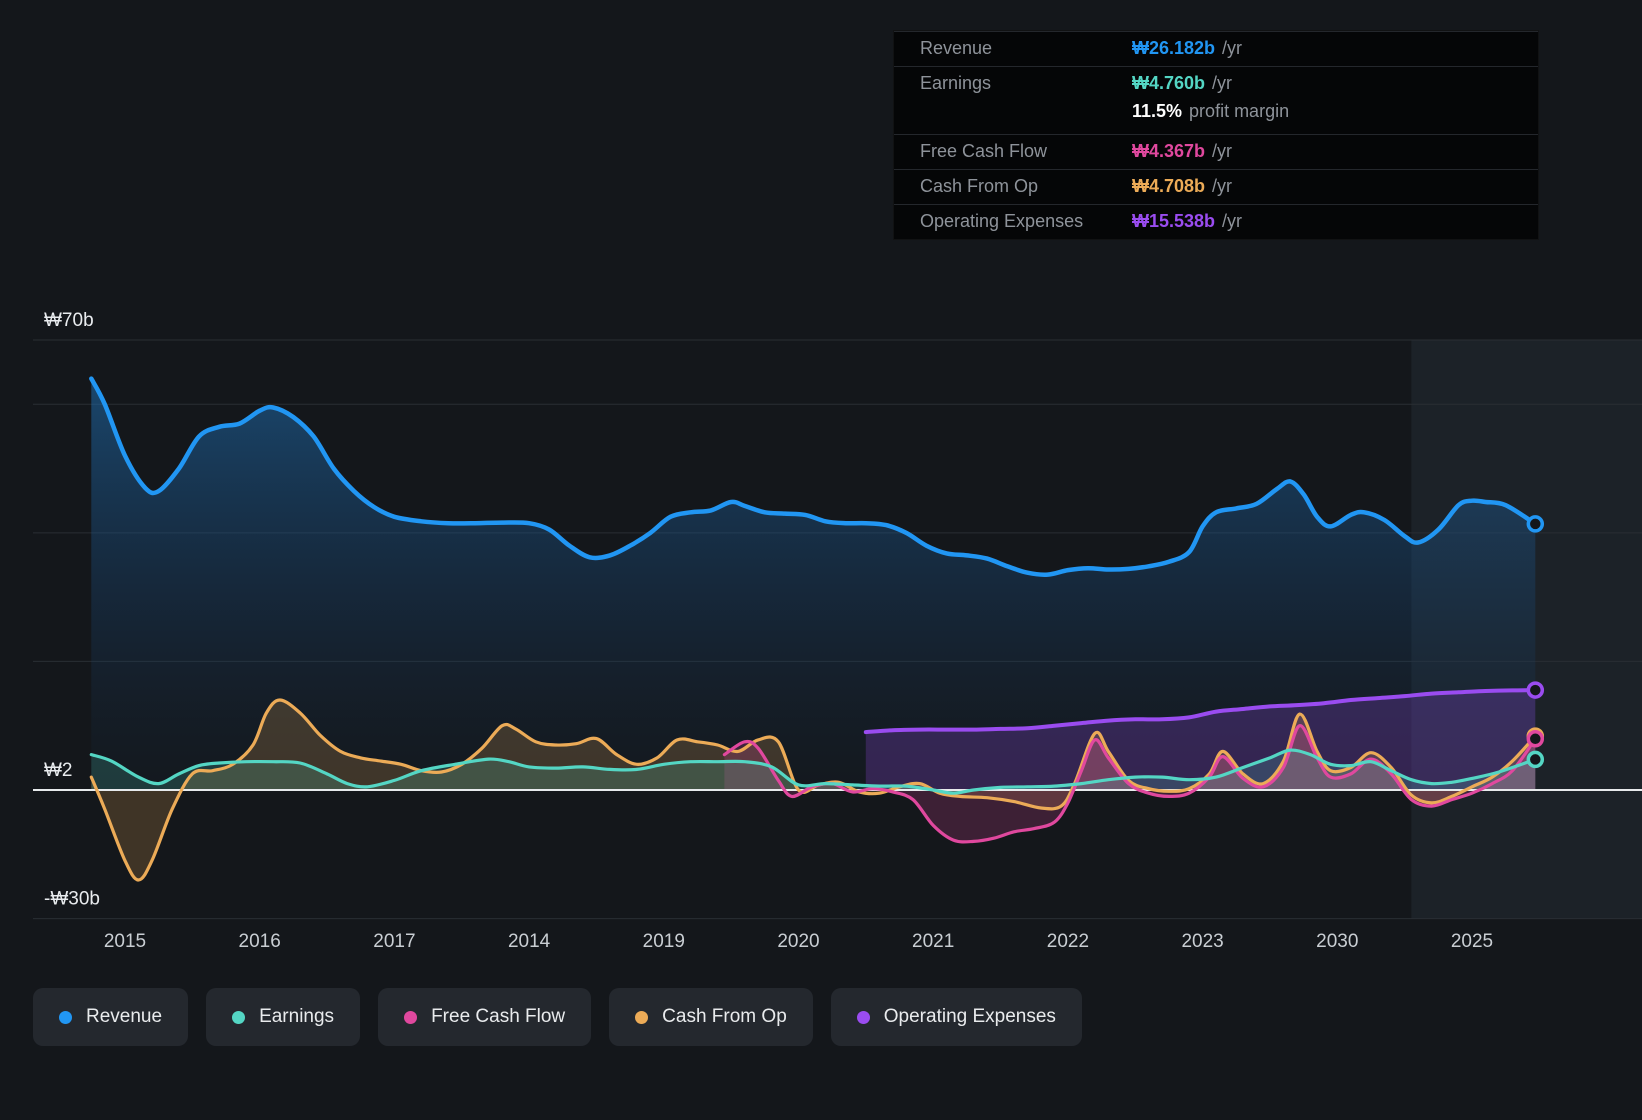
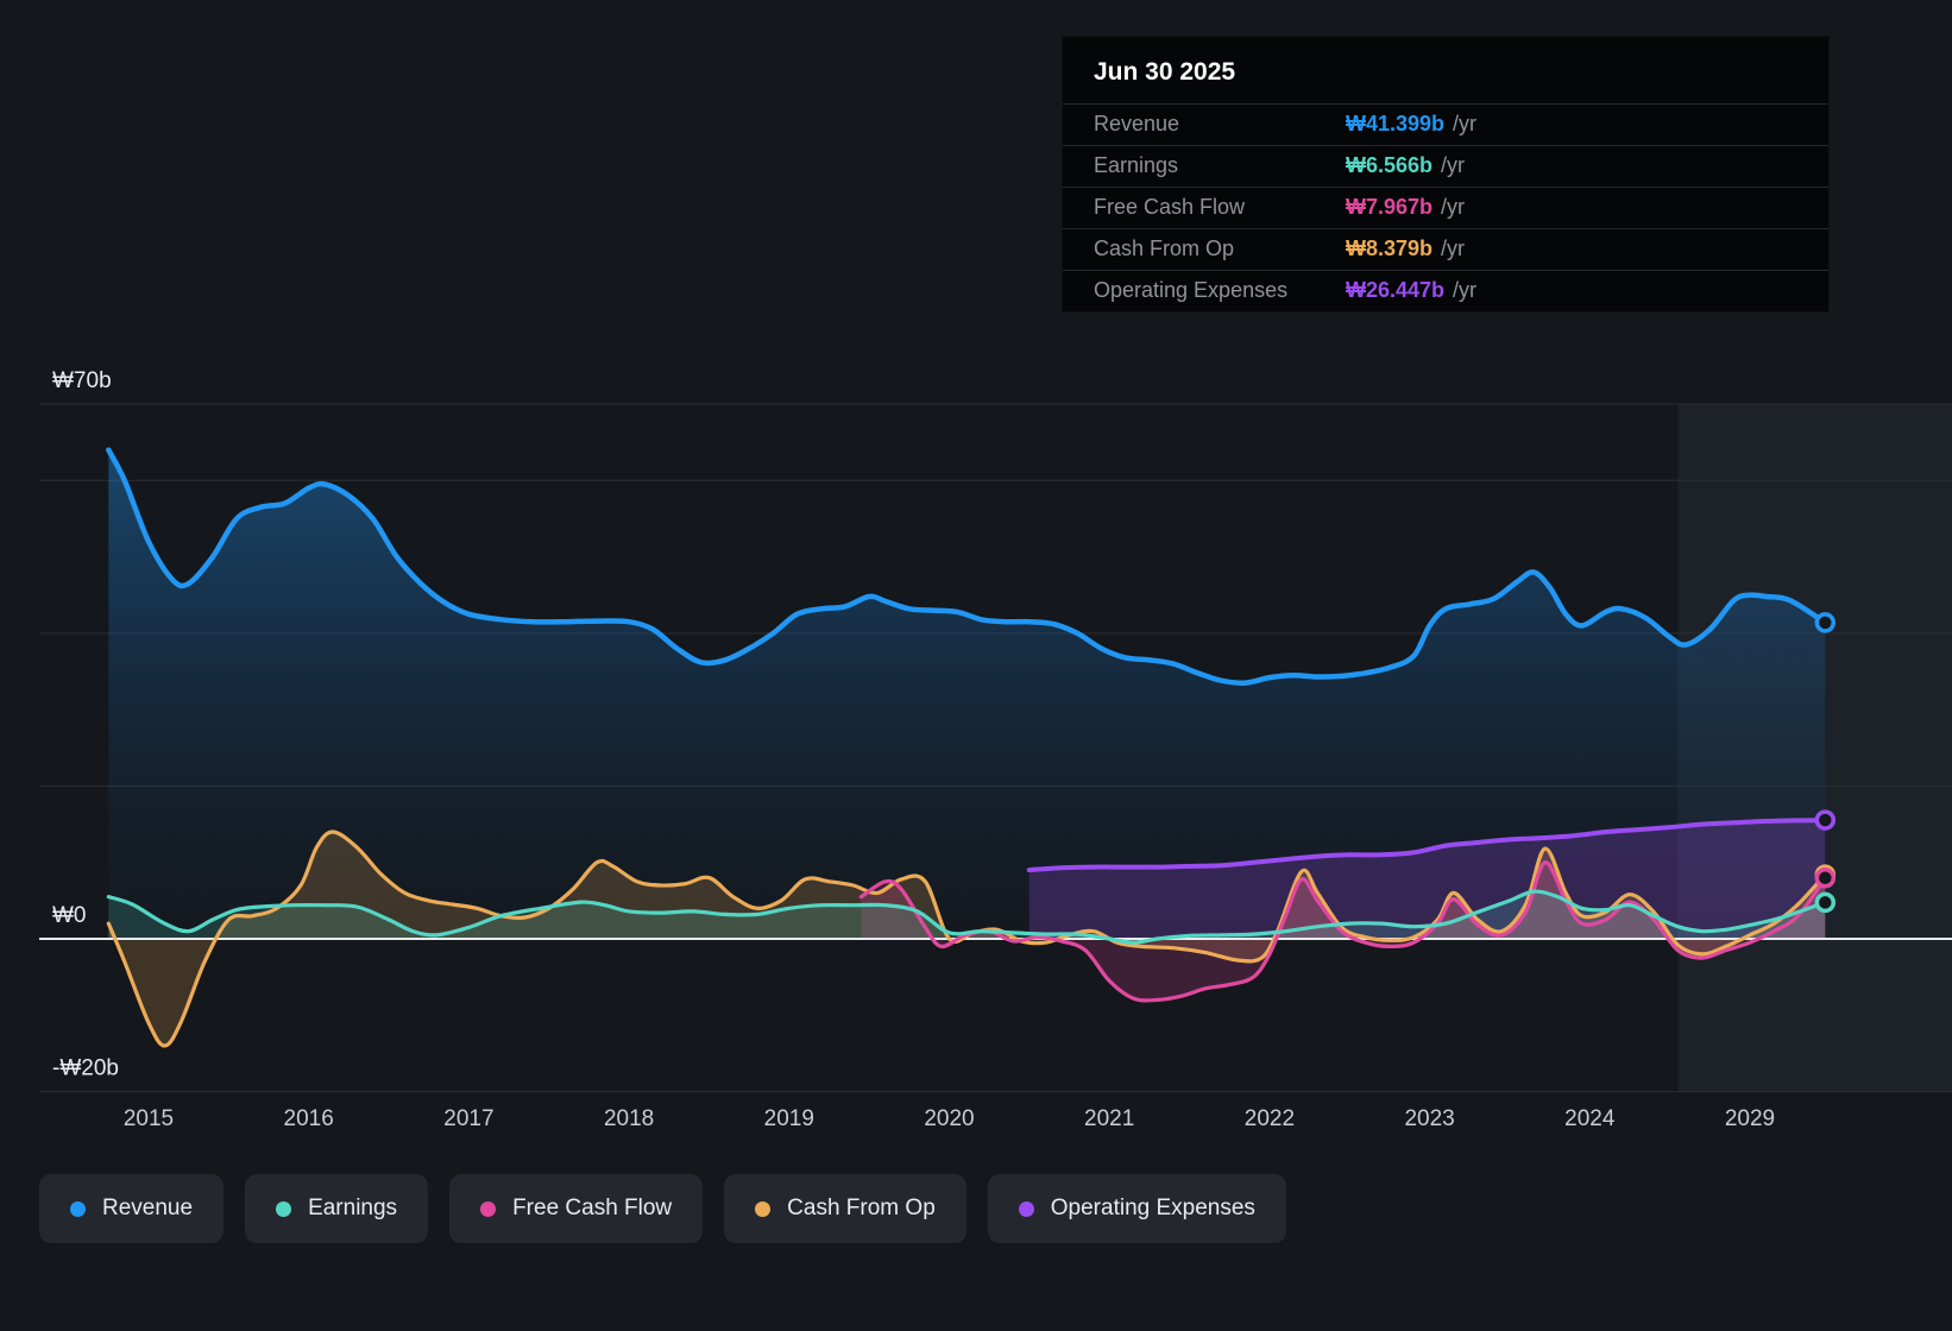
  ₩70b
- ₩2
+ ₩0
- -₩30b
+ -₩20b
  2015
  2016
  2017
- 2014
+ 2018
  2019
  2020
  2021
  2022
  2023
- 2030
+ 2024
- 2025
+ 2029
+ Jun 30 2025
  Revenue
- ₩26.182b
+ ₩41.399b
  /yr
  Earnings
- ₩4.760b
+ ₩6.566b
  /yr
- 11.5%
- profit margin
  Free Cash Flow
- ₩4.367b
+ ₩7.967b
  /yr
  Cash From Op
- ₩4.708b
+ ₩8.379b
  /yr
  Operating Expenses
- ₩15.538b
+ ₩26.447b
  /yr
  Revenue
  Earnings
  Free Cash Flow
  Cash From Op
  Operating Expenses
